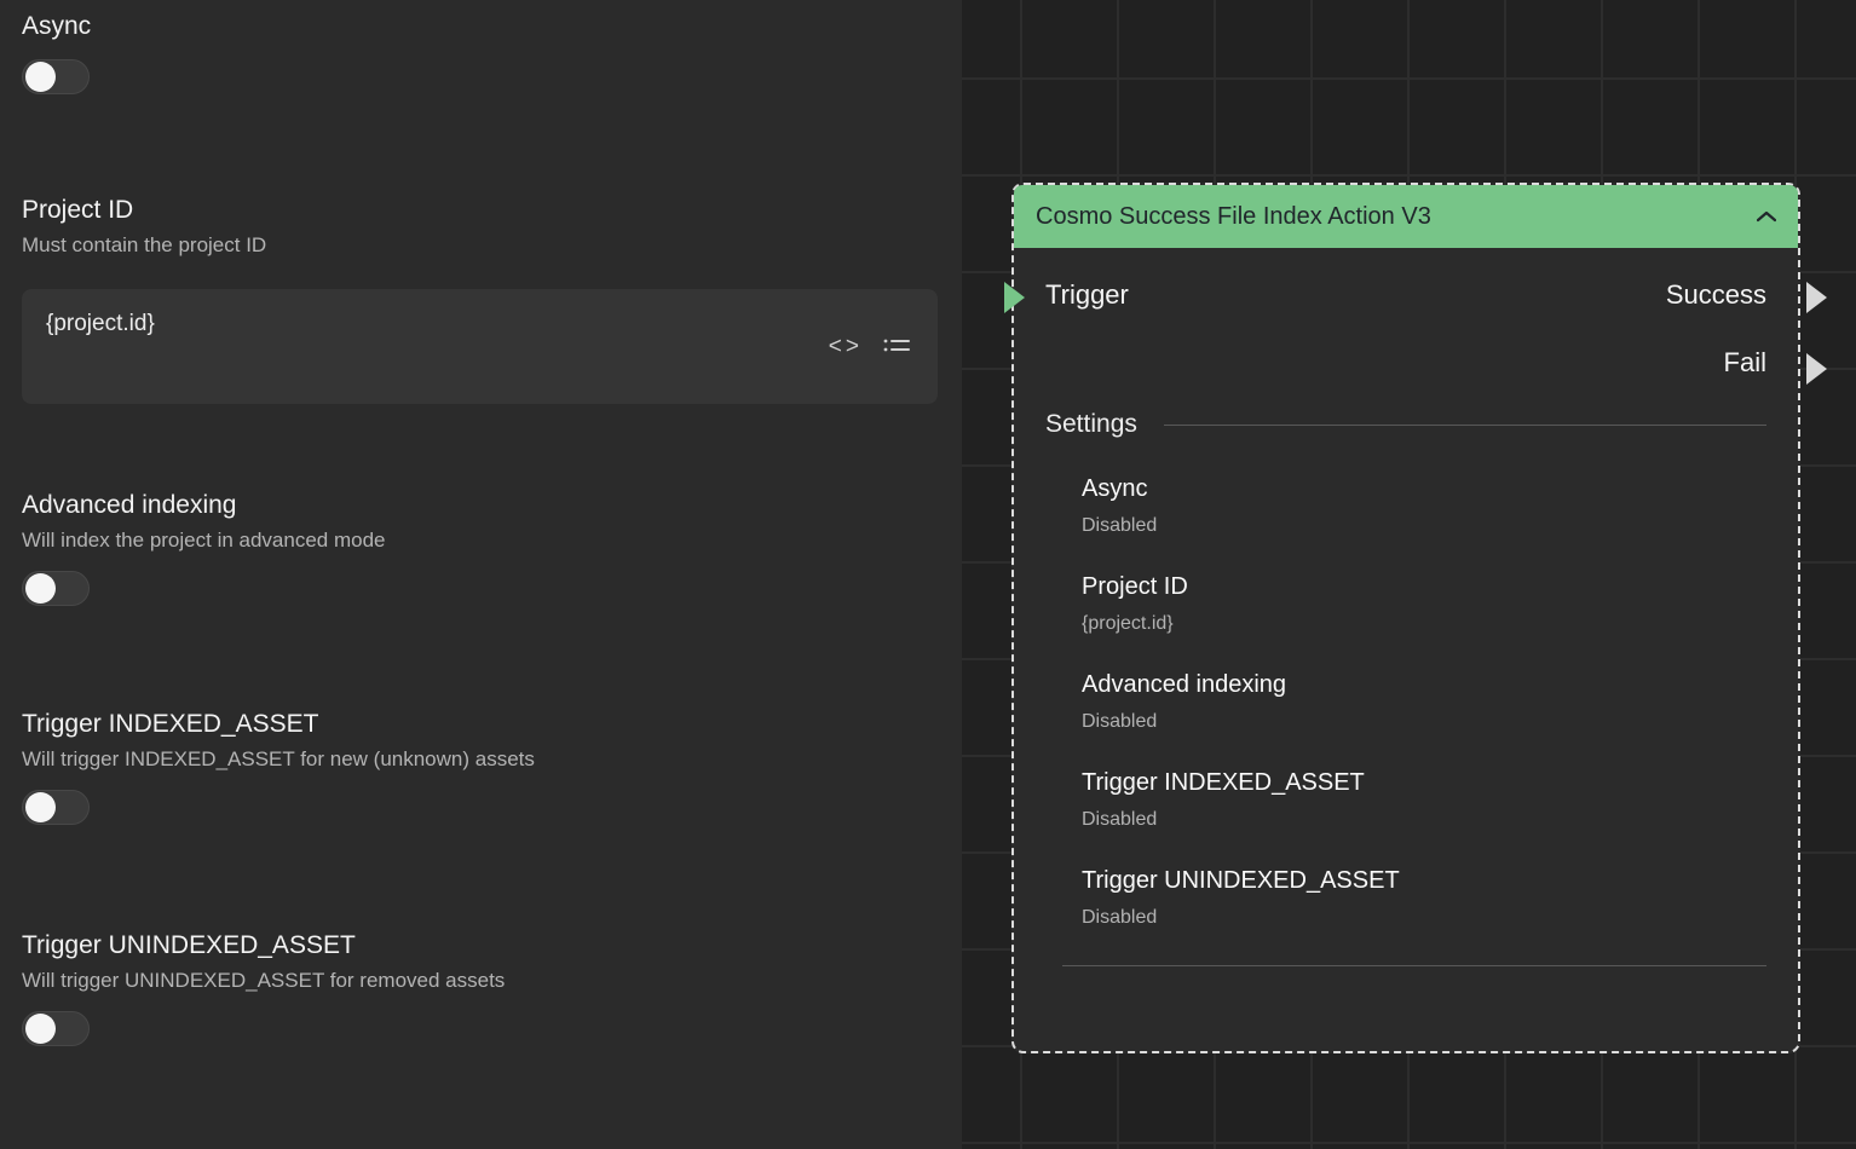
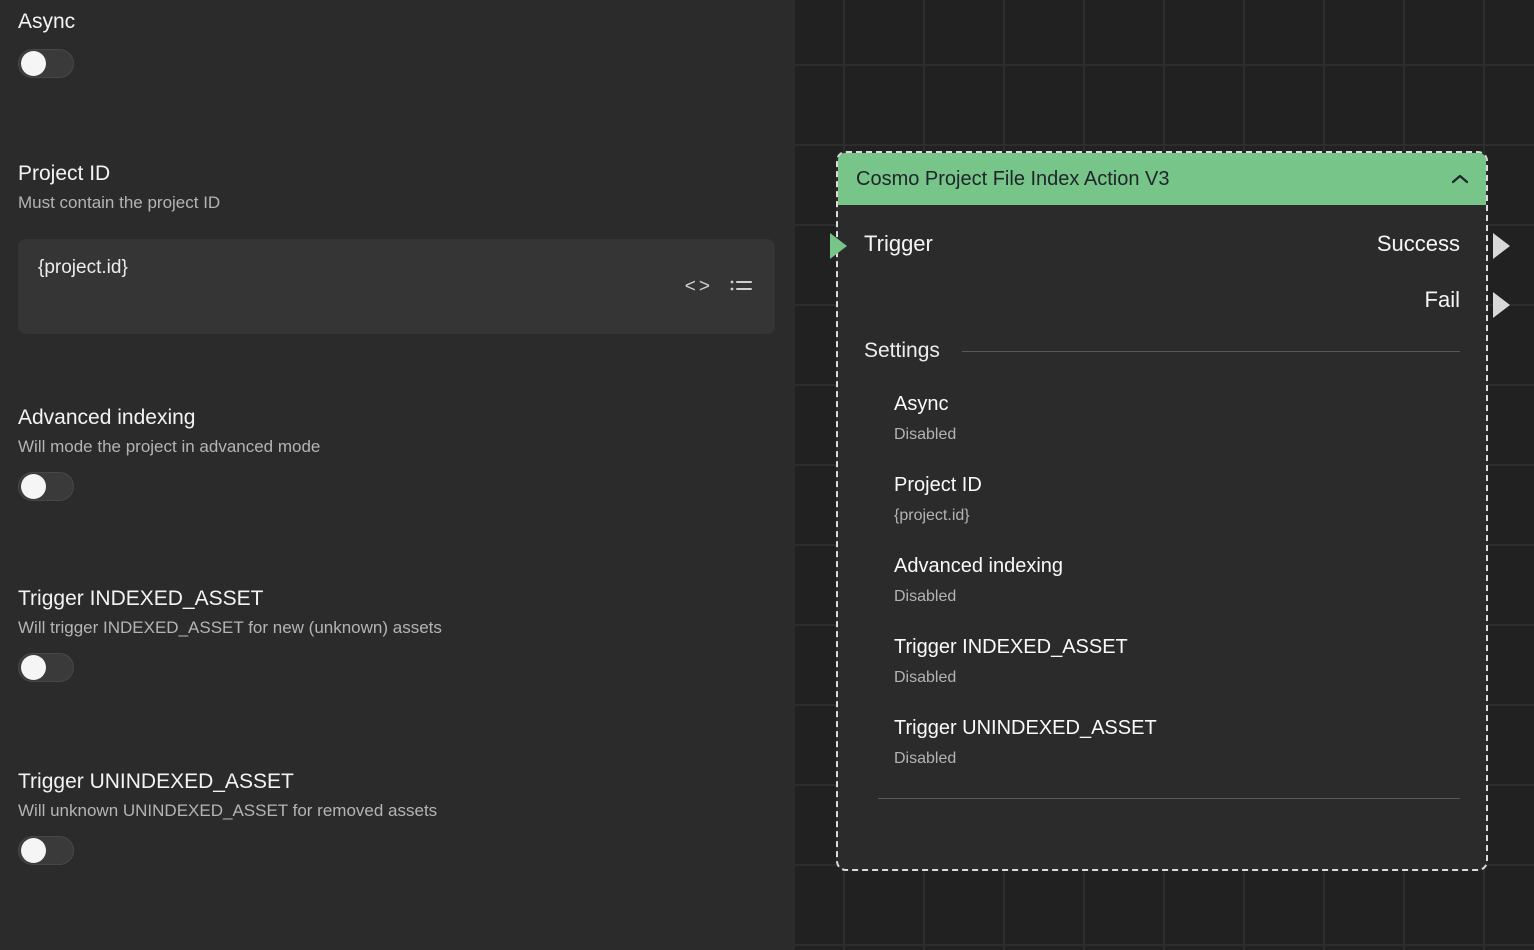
  Async
  Project ID
  Must contain the project ID
  {project.id}
  <>
  Advanced indexing
- Will index the project in advanced mode
+ Will mode the project in advanced mode
  Trigger INDEXED_ASSET
  Will trigger INDEXED_ASSET for new (unknown) assets
  Trigger UNINDEXED_ASSET
- Will trigger UNINDEXED_ASSET for removed assets
+ Will unknown UNINDEXED_ASSET for removed assets
- Cosmo Success File Index Action V3
+ Cosmo Project File Index Action V3
  Trigger
  Success
  Fail
  Settings
  Async
  Disabled
  Project ID
  {project.id}
  Advanced indexing
  Disabled
  Trigger INDEXED_ASSET
  Disabled
  Trigger UNINDEXED_ASSET
  Disabled
